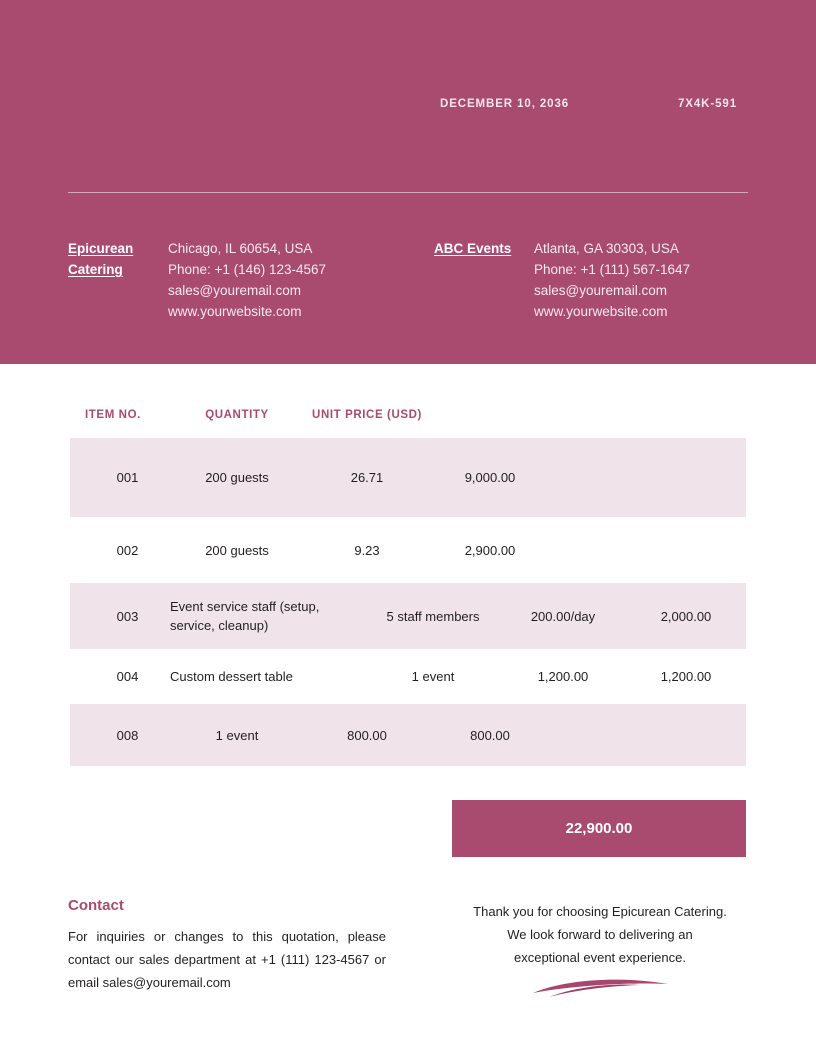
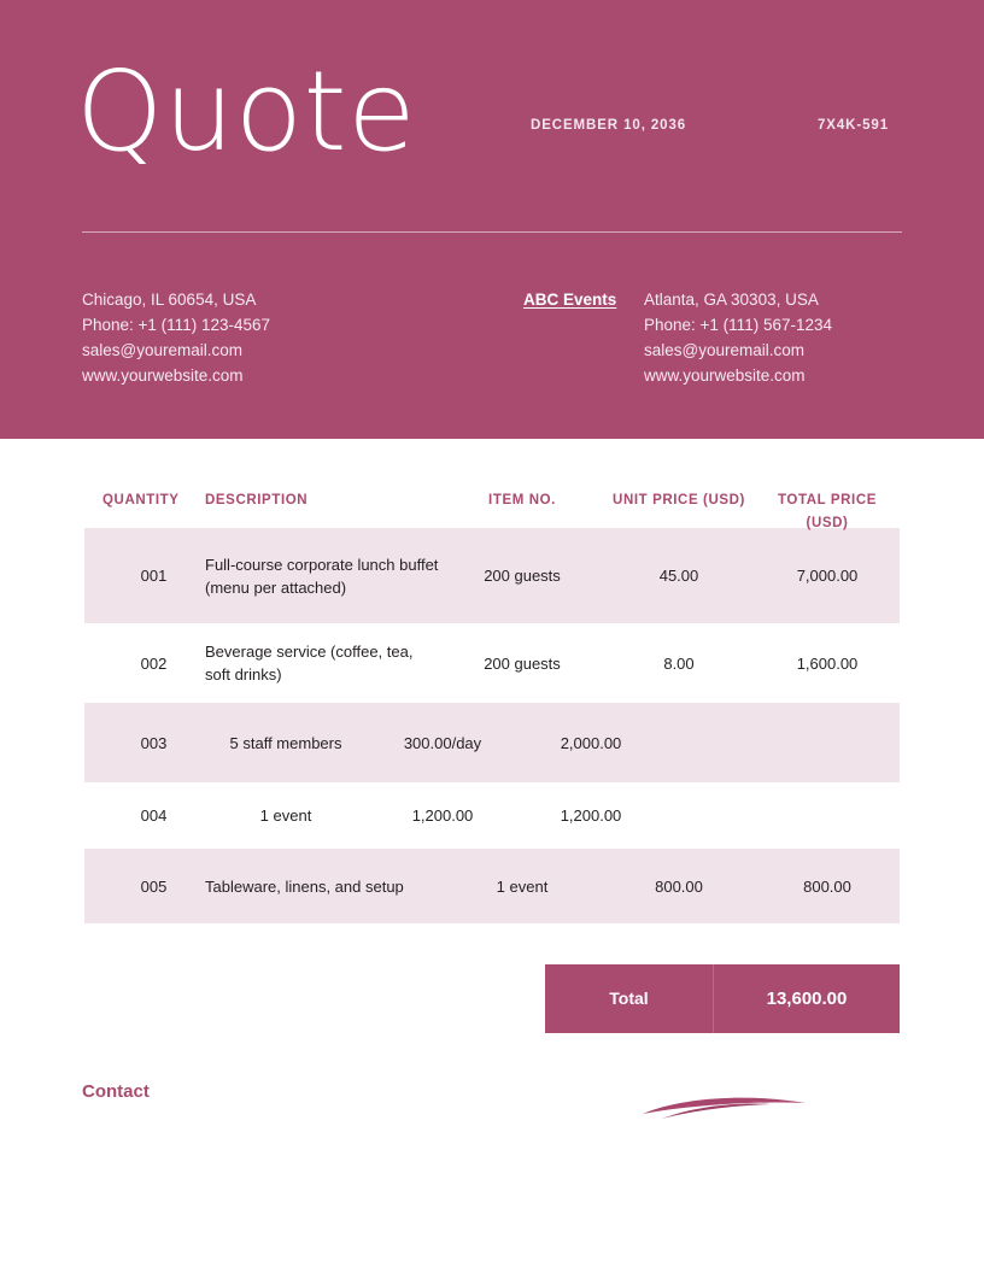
+ Quote
  DECEMBER 10, 2036
  7X4K-591
- Epicurean Catering
  Chicago, IL 60654, USA
- Phone: +1 (146) 123-4567
+ Phone: +1 (111) 123-4567
  sales@youremail.com
  www.yourwebsite.com
  ABC Events
  Atlanta, GA 30303, USA
- Phone: +1 (111) 567-1647
+ Phone: +1 (111) 567-1234
  sales@youremail.com
  www.yourwebsite.com
- ITEM NO.
+ QUANTITY
+ DESCRIPTION
- QUANTITY
+ ITEM NO.
  UNIT PRICE (USD)
+ TOTAL PRICE (USD)
  001
+ Full-course corporate lunch buffet (menu per attached)
  200 guests
- 26.71
+ 45.00
- 9,000.00
+ 7,000.00
  002
+ Beverage service (coffee, tea, soft drinks)
  200 guests
- 9.23
+ 8.00
- 2,900.00
+ 1,600.00
  003
- Event service staff (setup, service, cleanup)
  5 staff members
- 200.00/day
+ 300.00/day
  2,000.00
  004
- Custom dessert table
  1 event
  1,200.00
  1,200.00
- 008
+ 005
+ Tableware, linens, and setup
  1 event
  800.00
  800.00
+ Total
- 22,900.00
+ 13,600.00
  Contact
- For inquiries or changes to this quotation, please contact our sales department at +1 (111) 123-4567 or email sales@youremail.com
- Thank you for choosing Epicurean Catering.
- We look forward to delivering an
- exceptional event experience.
